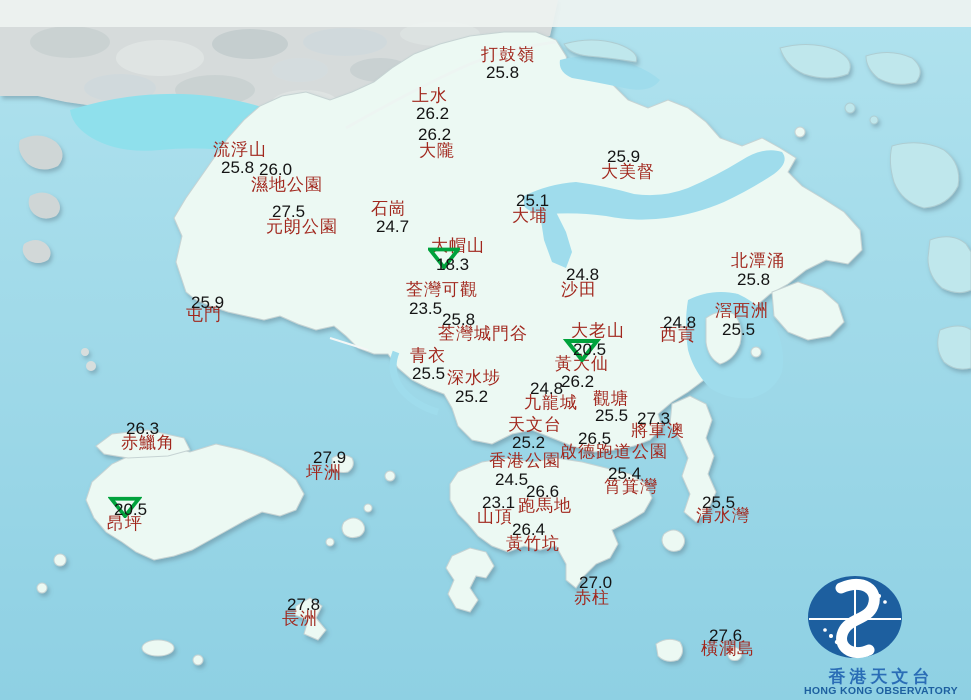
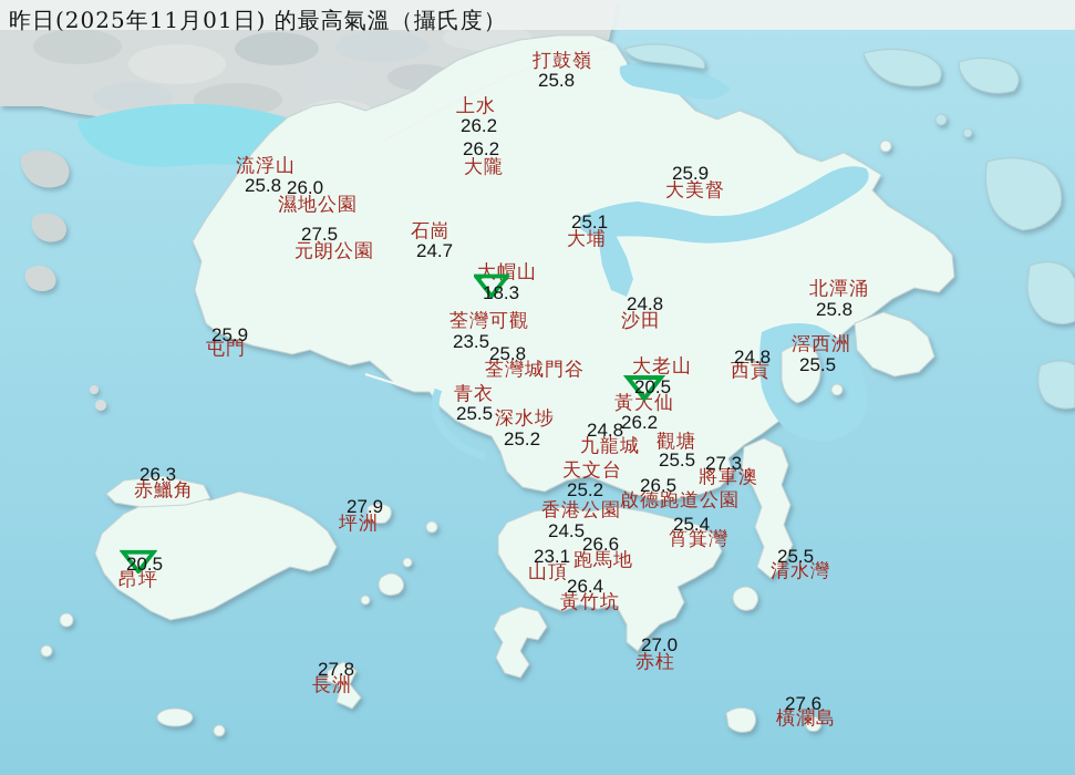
+ 昨日(2025年11月01日) 的最高氣溫（攝氏度）
  打鼓嶺
  25.8
  上水
  26.2
  大隴
  26.2
  流浮山
  25.8
  濕地公園
  26.0
  元朗公園
  27.5
  石崗
  24.7
  大美督
  25.9
  大埔
  25.1
  大帽山
  18.3
  荃灣可觀
  23.5
  沙田
  24.8
  荃灣城門谷
  25.8
  北潭涌
  25.8
  屯門
  25.9
  滘西洲
  25.5
  西貢
  24.8
  大老山
  20.5
  青衣
  25.5
  深水埗
  25.2
  黃大仙
  26.2
  九龍城
  24.8
  觀塘
  25.5
  天文台
  25.2
  將軍澳
  27.3
  啟德跑道公園
  26.5
  香港公園
  24.5
  坪洲
  27.9
  筲箕灣
  25.4
  跑馬地
  26.6
  山頂
  23.1
  黃竹坑
  26.4
  赤鱲角
  26.3
  昂坪
  20.5
  清水灣
  25.5
  長洲
  27.8
  赤柱
  27.0
  橫瀾島
  27.6
- 香港天文台
- HONG KONG OBSERVATORY
